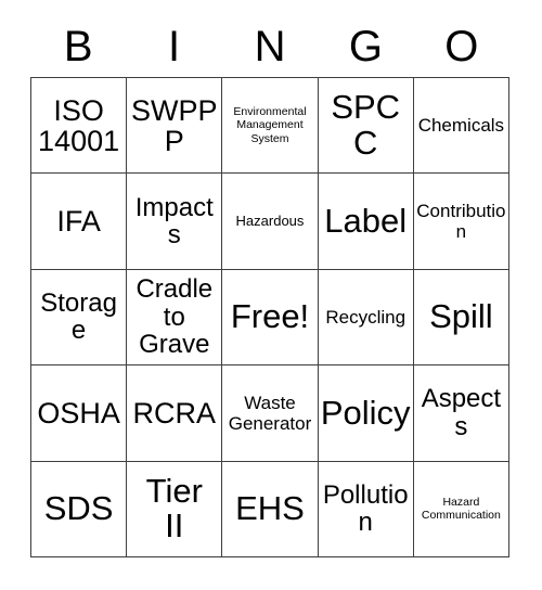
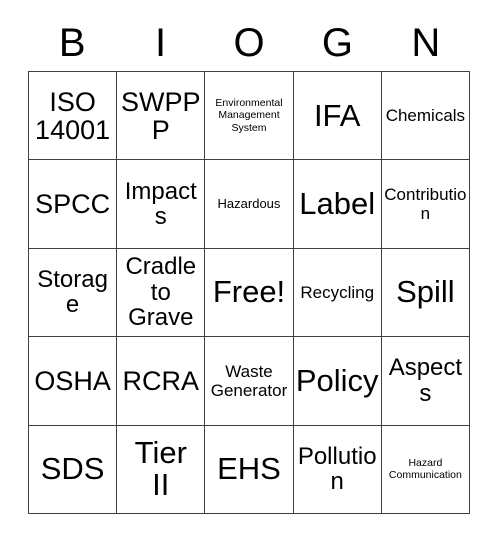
  B
  I
- N
+ O
  G
- O
+ N
  ISO
  14001
  SWPPP
  Environmental
  Management
  System
- SPCC
+ IFA
  Chemicals
- IFA
+ SPCC
  Impacts
  Hazardous
  Label
  Contribution
  Storage
  Cradle
  to
  Grave
  Free!
  Recycling
  Spill
  OSHA
  RCRA
  Waste
  Generator
  Policy
  Aspects
  SDS
  Tier
  II
  EHS
  Pollution
  Hazard
  Communication
